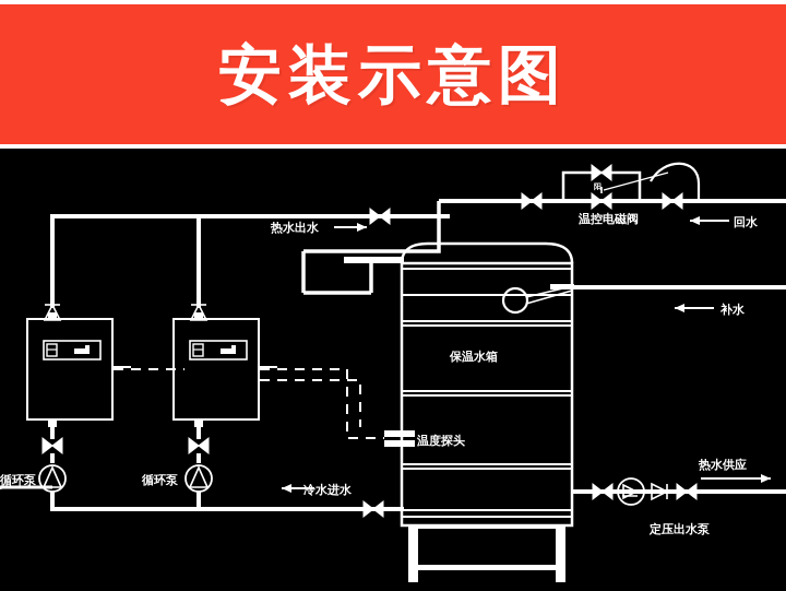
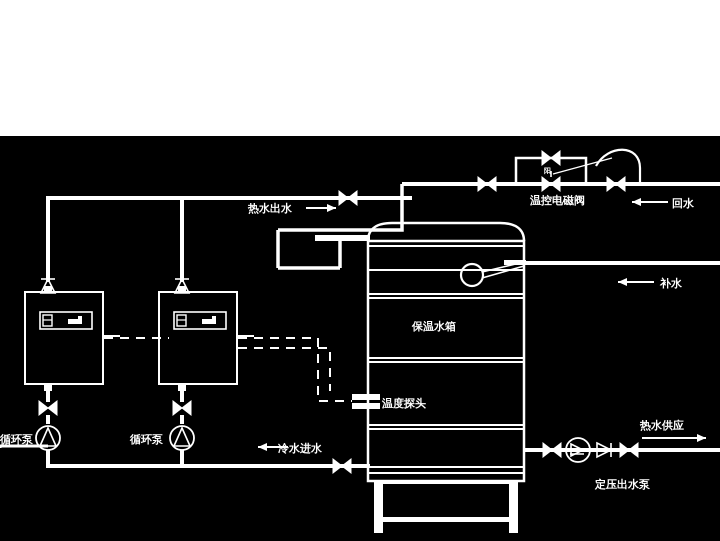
- 安装示意图
  温控电磁阀
  阳
  回水
  热水出水
  循环泵
  循环泵
  冷水进水
  保温水箱
  补水
  温度探头
  定压出水泵
  热水供应
